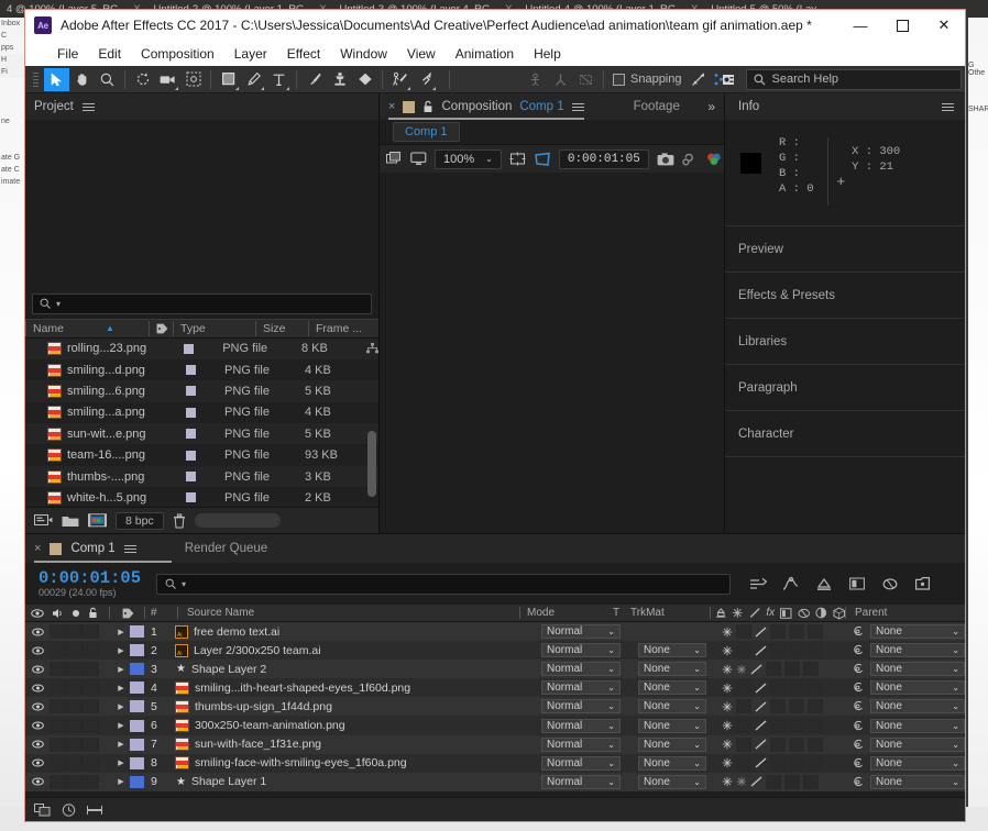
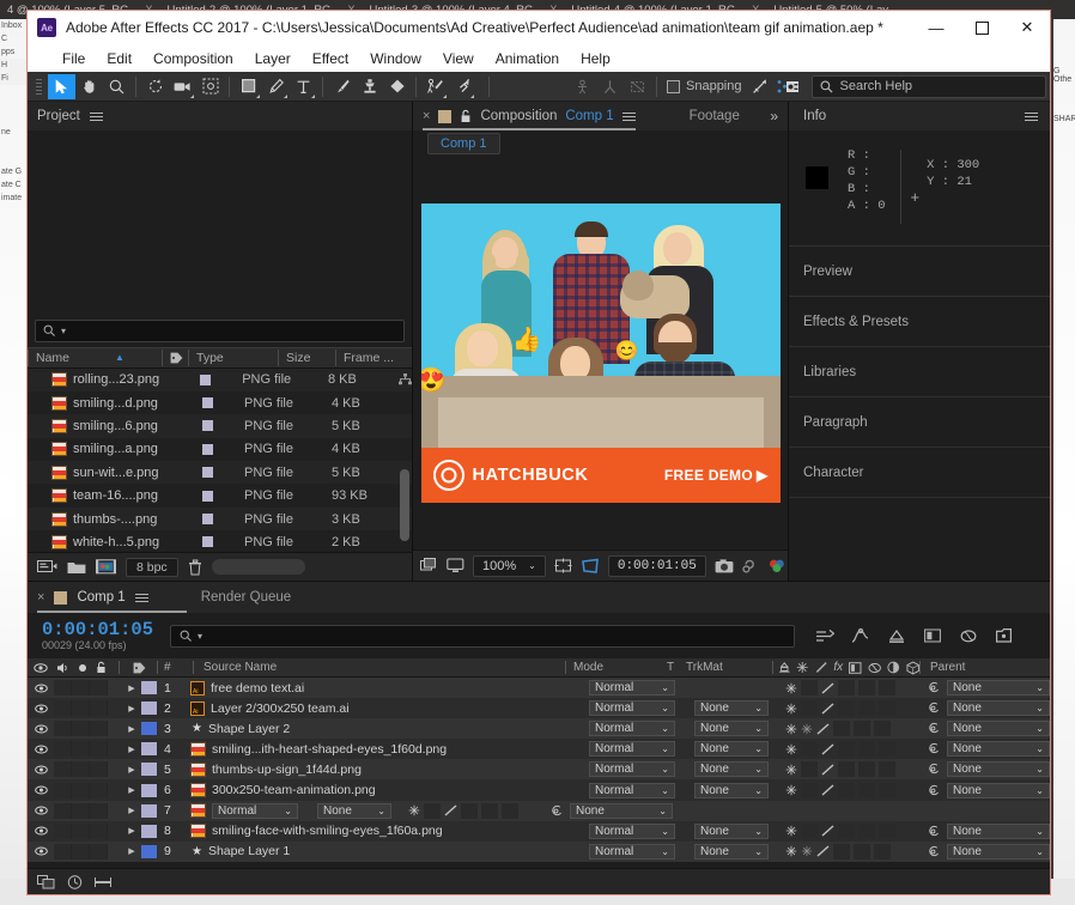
  Ae
  Adobe After Effects CC 2017 - C:\Users\Jessica\Documents\Ad Creative\Perfect Audience\ad animation\team gif animation.aep *
  —
  ✕
  File
  Edit
  Composition
  Layer
  Effect
  Window
  View
  Animation
  Help
  Snapping
  Search Help
  Project
  ▾
  Name
  ▲
  Type
  Size
  Frame ...
  rolling...23.png
  PNG file
  8 KB
  smiling...d.png
  PNG file
  4 KB
  smiling...6.png
  PNG file
  5 KB
  smiling...a.png
  PNG file
  4 KB
  sun-wit...e.png
  PNG file
  5 KB
  team-16....png
  PNG file
  93 KB
  thumbs-....png
  PNG file
  3 KB
  white-h...5.png
  PNG file
  2 KB
  8 bpc
  ×
  Composition
  Comp 1
  Footage
  »
  Comp 1
+ 😍
+ 👍
+ 😊
+ HATCHBUCK
+ FREE DEMO
+ ▶
  100%
  ⌄
  0:00:01:05
  Info
  R :
  G :
  B :
  A : 0
  +
  X : 300
  Y : 21
  Preview
  Effects & Presets
  Libraries
  Paragraph
  Character
  ×
  Comp 1
  Render Queue
  0:00:01:05
  00029 (24.00 fps)
  ▾
  #
  Source Name
  Mode
  T
  TrkMat
  fx
  Parent
  1
  free demo text.ai
  Normal
  ⌄
  None
  ⌄
  2
  Layer 2/300x250 team.ai
  Normal
  ⌄
  None
  ⌄
  None
  ⌄
  3
  ★
  Shape Layer 2
  Normal
  ⌄
  None
  ⌄
  None
  ⌄
  4
  smiling...ith-heart-shaped-eyes_1f60d.png
  Normal
  ⌄
  None
  ⌄
  None
  ⌄
  5
  thumbs-up-sign_1f44d.png
  Normal
  ⌄
  None
  ⌄
  None
  ⌄
  6
  300x250-team-animation.png
  Normal
  ⌄
  None
  ⌄
  None
  ⌄
  7
- sun-with-face_1f31e.png
  Normal
  ⌄
  None
  ⌄
  None
  ⌄
  8
  smiling-face-with-smiling-eyes_1f60a.png
  Normal
  ⌄
  None
  ⌄
  None
  ⌄
  9
  ★
  Shape Layer 1
  Normal
  ⌄
  None
  ⌄
  None
  ⌄
